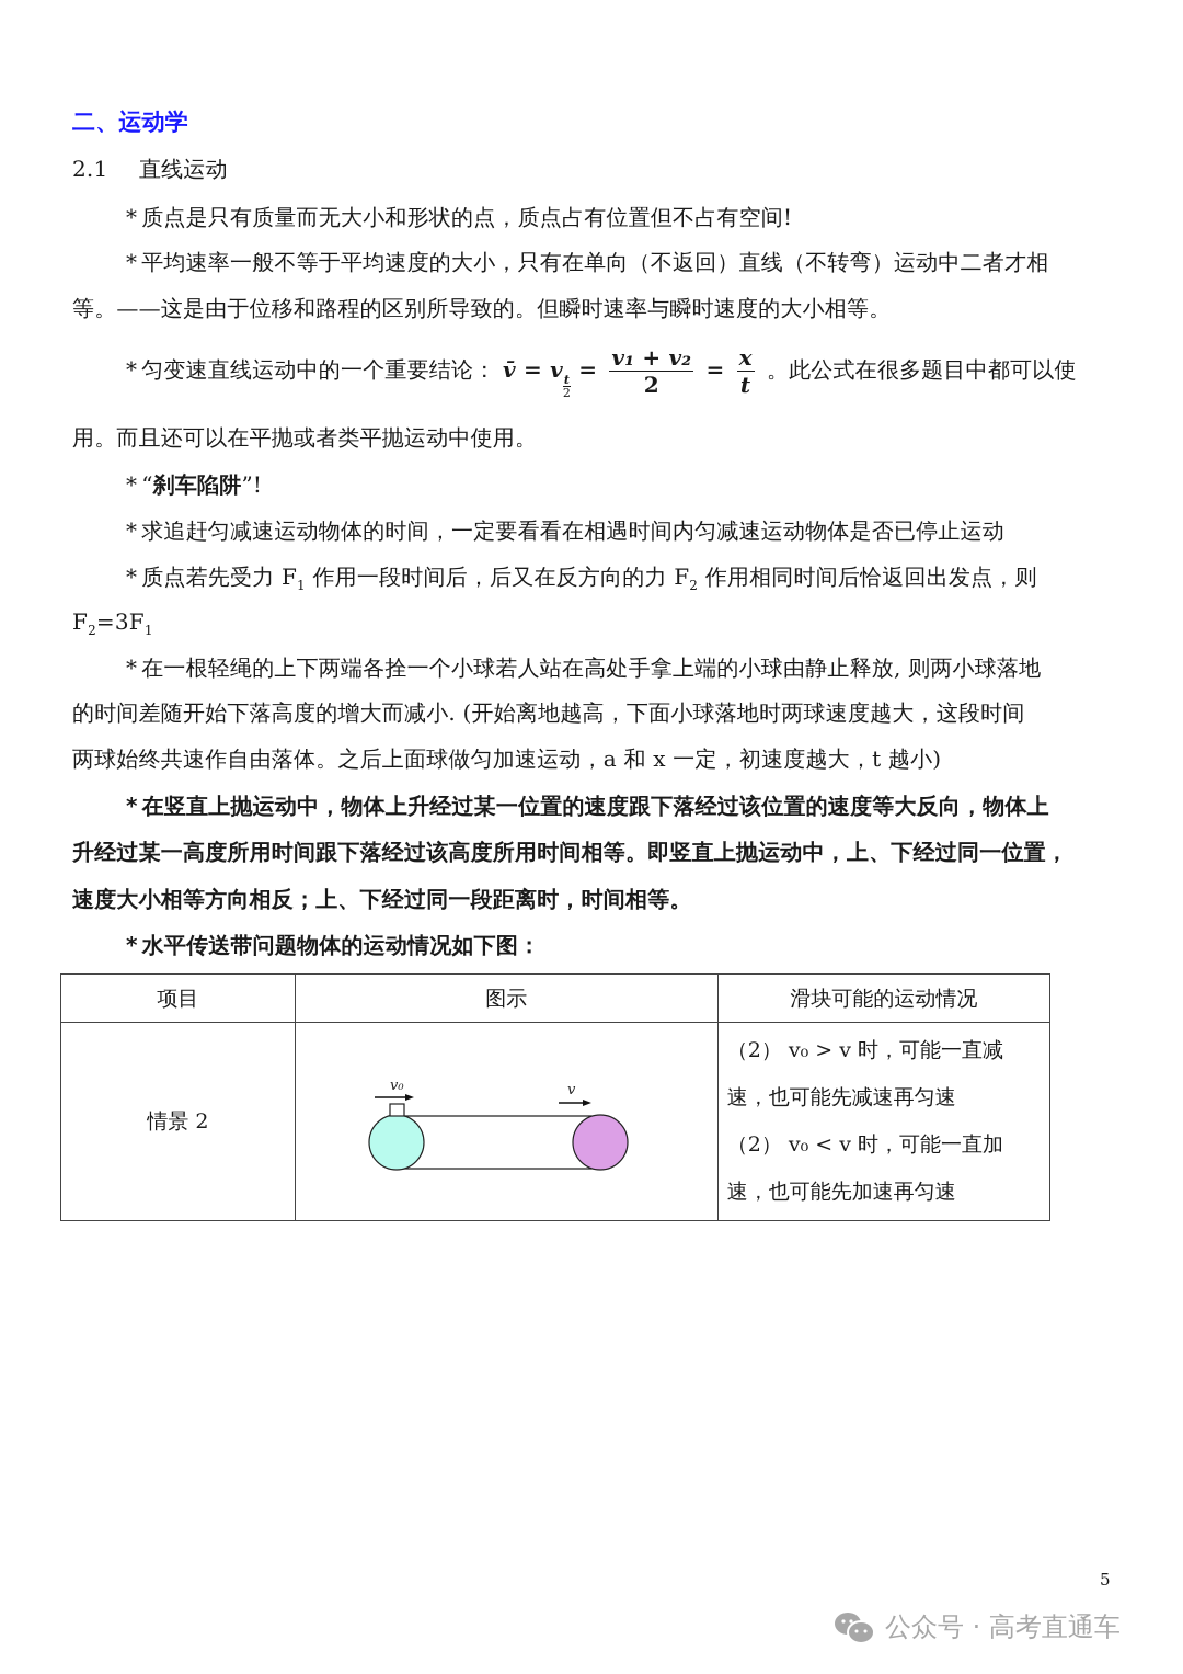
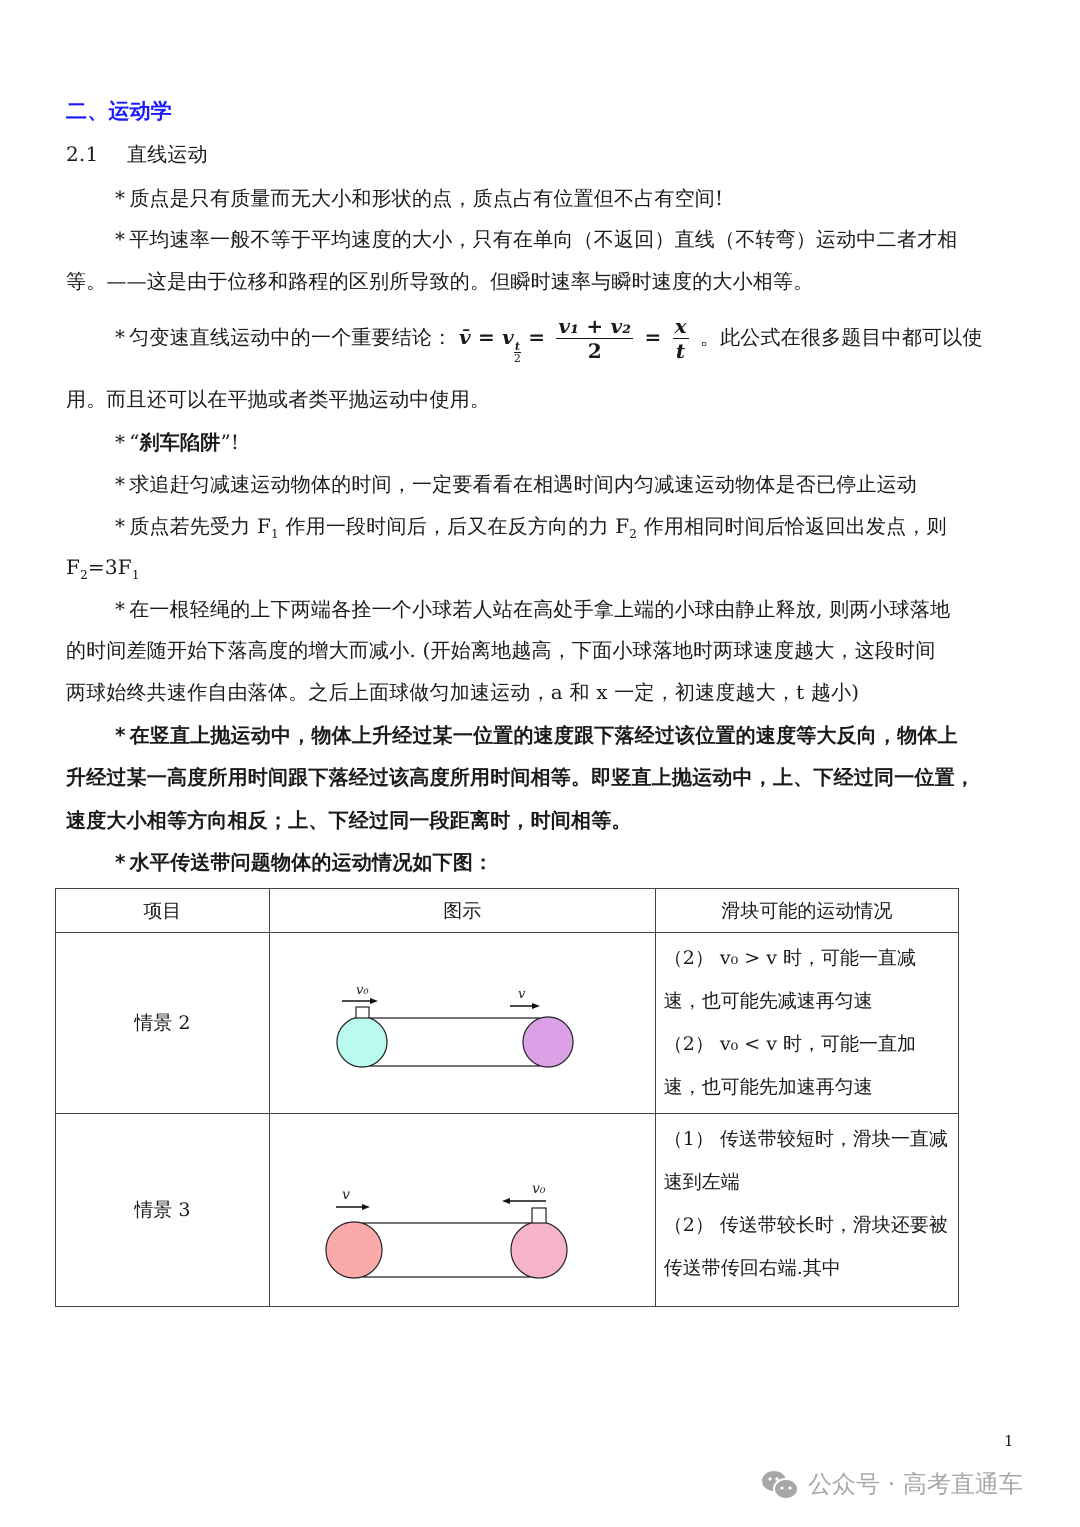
  二、运动学
  2.1 直线运动
  * 质点是只有质量而无大小和形状的点，质点占有位置但不占有空间!
  * 平均速率一般不等于平均速度的大小，只有在单向（不返回）直线（不转弯）运动中二者才相
  等。——这是由于位移和路程的区别所导致的。但瞬时速率与瞬时速度的大小相等。
  * 匀变速直线运动中的一个重要结论： v̄ = v
  t
  2
  =
  v₁ + v₂
  2
  =
  x
  t
  。此公式在很多题目中都可以使
  用。而且还可以在平抛或者类平抛运动中使用。
  * “刹车陷阱”!
  * 求追赶匀减速运动物体的时间，一定要看看在相遇时间内匀减速运动物体是否已停止运动
  * 质点若先受力 F1 作用一段时间后，后又在反方向的力 F2 作用相同时间后恰返回出发点，则
  F2=3F1
  * 在一根轻绳的上下两端各拴一个小球若人站在高处手拿上端的小球由静止释放, 则两小球落地
  的时间差随开始下落高度的增大而减小. (开始离地越高，下面小球落地时两球速度越大，这段时间
  两球始终共速作自由落体。之后上面球做匀加速运动，a 和 x 一定，初速度越大，t 越小)
  * 在竖直上抛运动中，物体上升经过某一位置的速度跟下落经过该位置的速度等大反向，物体上
  升经过某一高度所用时间跟下落经过该高度所用时间相等。即竖直上抛运动中，上、下经过同一位置，
  速度大小相等方向相反；上、下经过同一段距离时，时间相等。
  * 水平传送带问题物体的运动情况如下图：
  项目	图示	滑块可能的运动情况
  情景 2	v₀ v	（2） v₀ > v 时，可能一直减速，也可能先减速再匀速 （2） v₀ < v 时，可能一直加速，也可能先加速再匀速
+ 情景 3	v v₀	（1） 传送带较短时，滑块一直减速到左端 （2） 传送带较长时，滑块还要被传送带传回右端.其中
- 5
+ 1
  公众号 · 高考直通车
